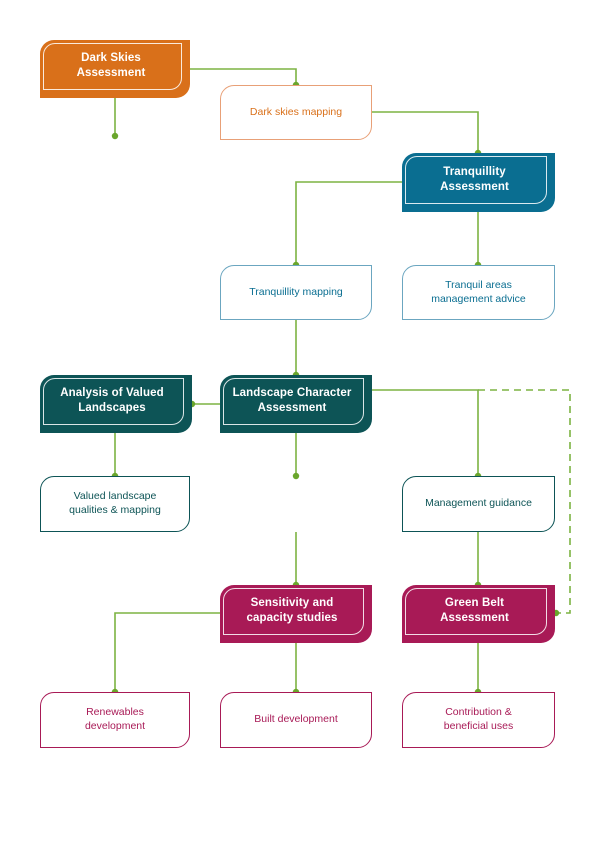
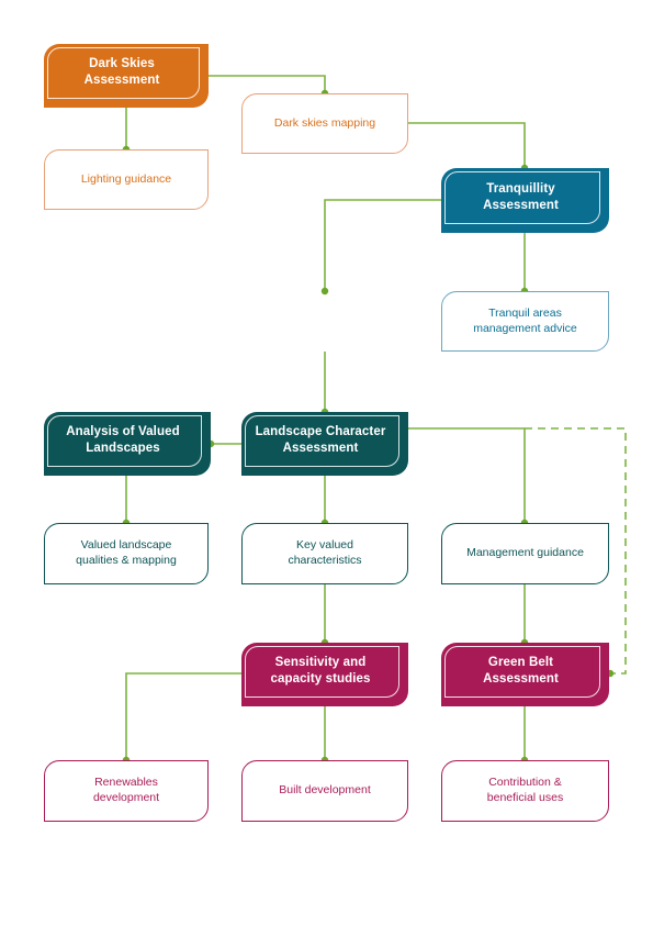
  Dark Skies
  Assessment
  Dark skies mapping
+ Lighting guidance
  Tranquillity
  Assessment
- Tranquillity mapping
  Tranquil areas
  management advice
  Analysis of Valued
  Landscapes
  Landscape Character
  Assessment
  Valued landscape
  qualities & mapping
+ Key valued
+ characteristics
  Management guidance
  Sensitivity and
  capacity studies
  Green Belt
  Assessment
  Renewables
  development
  Built development
  Contribution &
  beneficial uses
